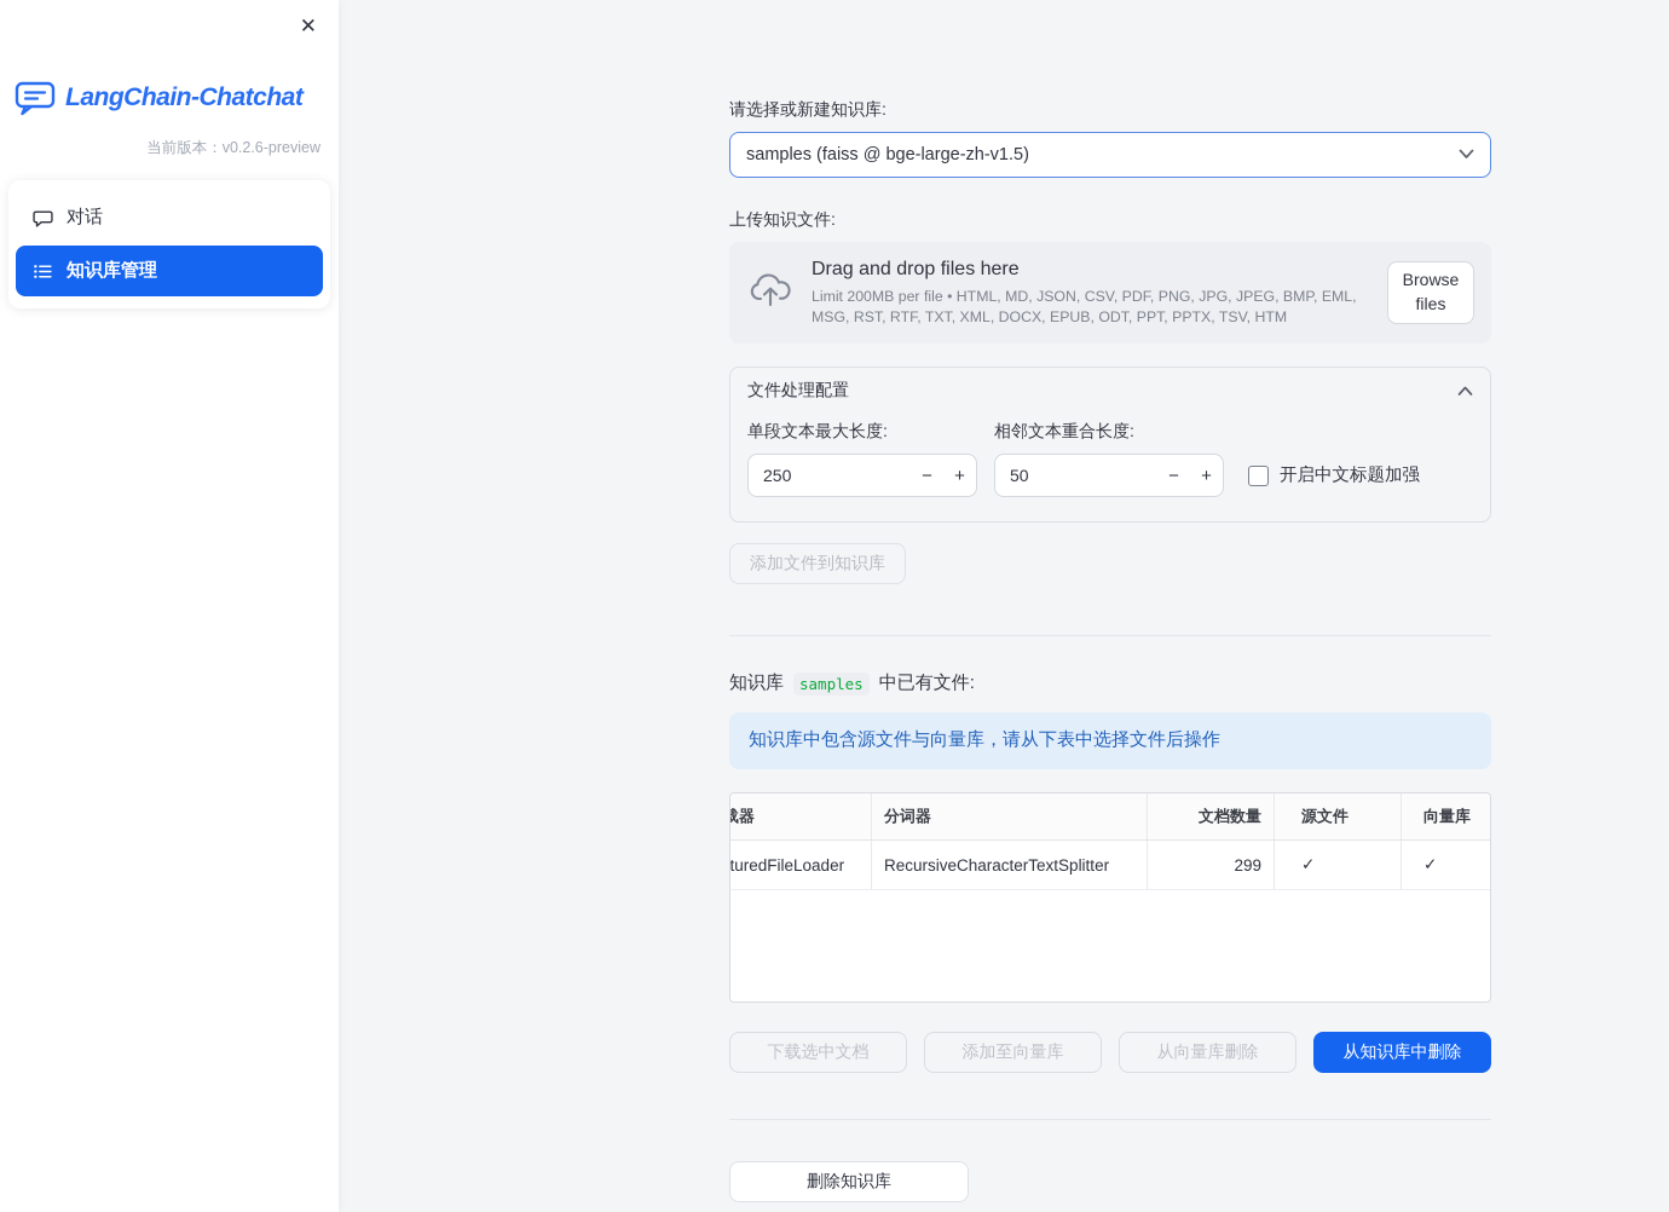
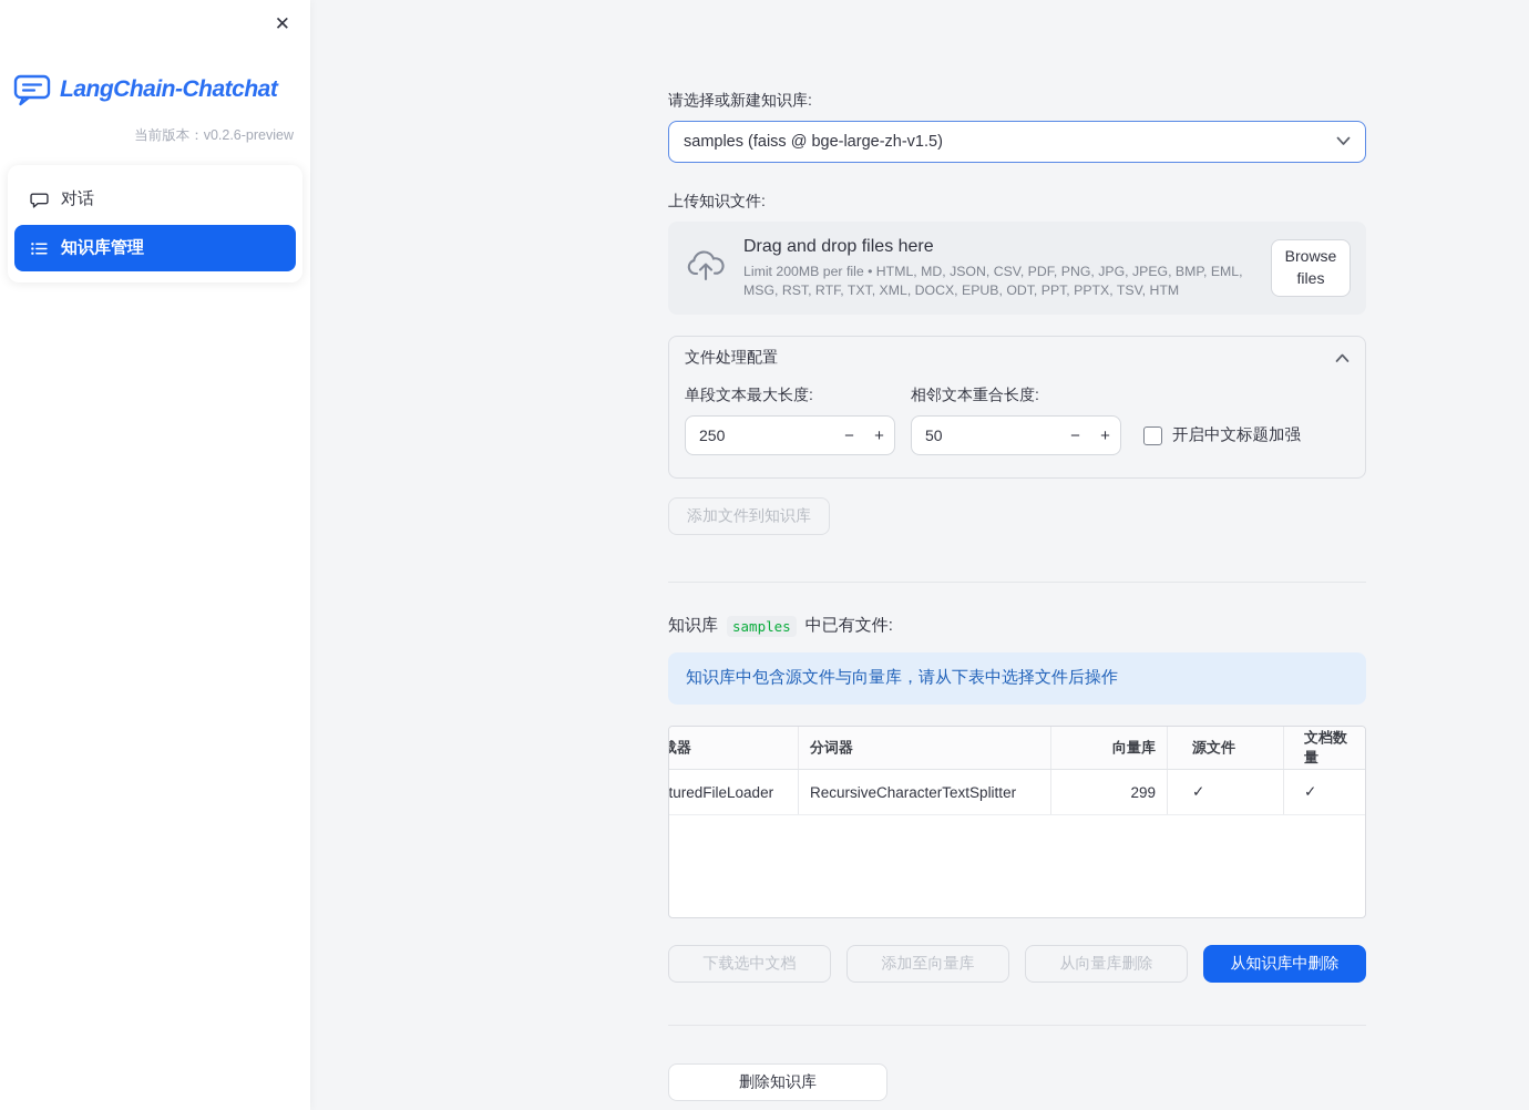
  ✕
  LangChain-Chatchat
  当前版本：v0.2.6-preview
  对话
  知识库管理
  请选择或新建知识库:
  samples (faiss @ bge-large-zh-v1.5)
  上传知识文件:
  Drag and drop files here
  Limit 200MB per file • HTML, MD, JSON, CSV, PDF, PNG, JPG, JPEG, BMP, EML, MSG, RST, RTF, TXT, XML, DOCX, EPUB, ODT, PPT, PPTX, TSV, HTM
  Browse files
  文件处理配置
  单段文本最大长度:
  250
  −
  +
  相邻文本重合长度:
  50
  −
  +
  开启中文标题加强
  添加文件到知识库
  知识库
  samples
  中已有文件:
  知识库中包含源文件与向量库，请从下表中选择文件后操作
  分词器
- 文档数量
+ 向量库
  源文件
- 向量库
+ 文档数量
  RecursiveCharacterTextSplitter
  299
  ✓
  ✓
  下载选中文档
  添加至向量库
  从向量库删除
  从知识库中删除
  删除知识库
